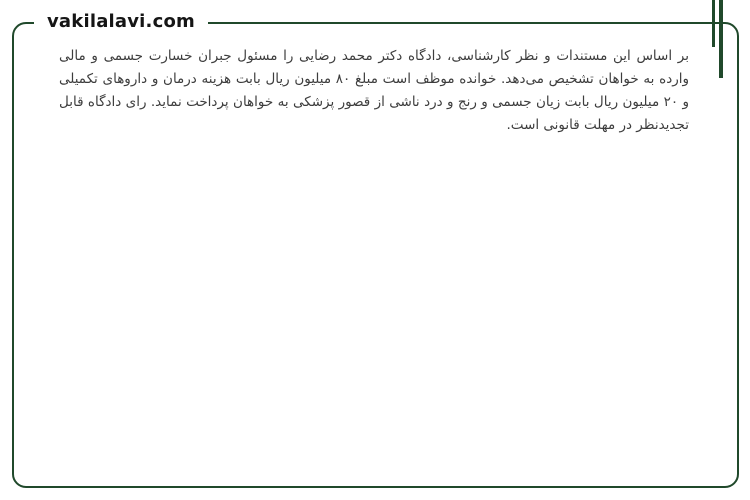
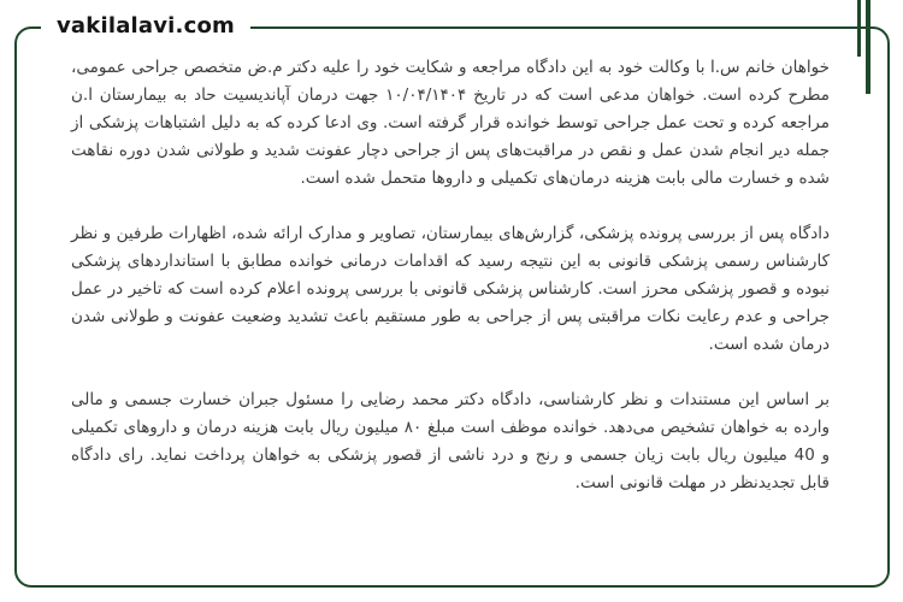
  vakilalavi.com
+ خواهان خانم س.ا با وکالت خود به این دادگاه مراجعه و شکایت خود را علیه دکتر م.ض متخصص جراحی عمومی، مطرح کرده است. خواهان مدعی است که در تاریخ ۱۰/۰۴/۱۴۰۴ جهت درمان آپاندیسیت حاد به بیمارستان ا.ن مراجعه کرده و تحت عمل جراحی توسط خوانده قرار گرفته است. وی ادعا کرده که به دلیل اشتباهات پزشکی از جمله دیر انجام شدن عمل و نقص در مراقبت‌های پس از جراحی دچار عفونت شدید و طولانی شدن دوره نقاهت شده و خسارت مالی بابت هزینه درمان‌های تکمیلی و داروها متحمل شده است.
+ دادگاه پس از بررسی پرونده پزشکی، گزارش‌های بیمارستان، تصاویر و مدارک ارائه شده، اظهارات طرفین و نظر کارشناس رسمی پزشکی قانونی به این نتیجه رسید که اقدامات درمانی خوانده مطابق با استانداردهای پزشکی نبوده و قصور پزشکی محرز است. کارشناس پزشکی قانونی با بررسی پرونده اعلام کرده است که تاخیر در عمل جراحی و عدم رعایت نکات مراقبتی پس از جراحی به طور مستقیم باعث تشدید وضعیت عفونت و طولانی شدن درمان شده است.
- بر اساس این مستندات و نظر کارشناسی، دادگاه دکتر محمد رضایی را مسئول جبران خسارت جسمی و مالی وارده به خواهان تشخیص می‌دهد. خوانده موظف است مبلغ ۸۰ میلیون ریال بابت هزینه درمان و داروهای تکمیلی و ۲۰ میلیون ریال بابت زیان جسمی و رنج و درد ناشی از قصور پزشکی به خواهان پرداخت نماید. رای دادگاه قابل تجدیدنظر در مهلت قانونی است.
+ بر اساس این مستندات و نظر کارشناسی، دادگاه دکتر محمد رضایی را مسئول جبران خسارت جسمی و مالی وارده به خواهان تشخیص می‌دهد. خوانده موظف است مبلغ ۸۰ میلیون ریال بابت هزینه درمان و داروهای تکمیلی و 40 میلیون ریال بابت زیان جسمی و رنج و درد ناشی از قصور پزشکی به خواهان پرداخت نماید. رای دادگاه قابل تجدیدنظر در مهلت قانونی است.
